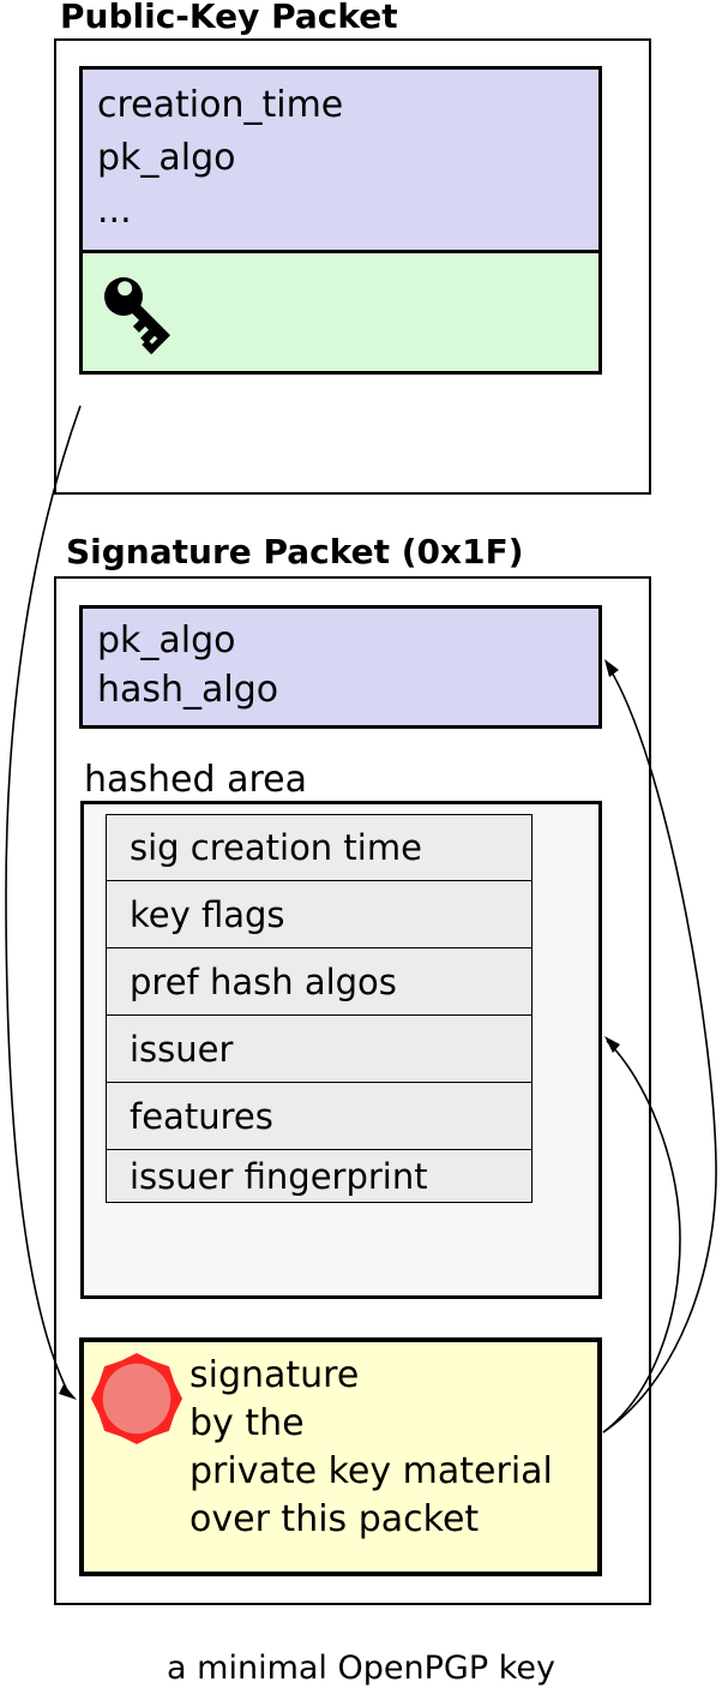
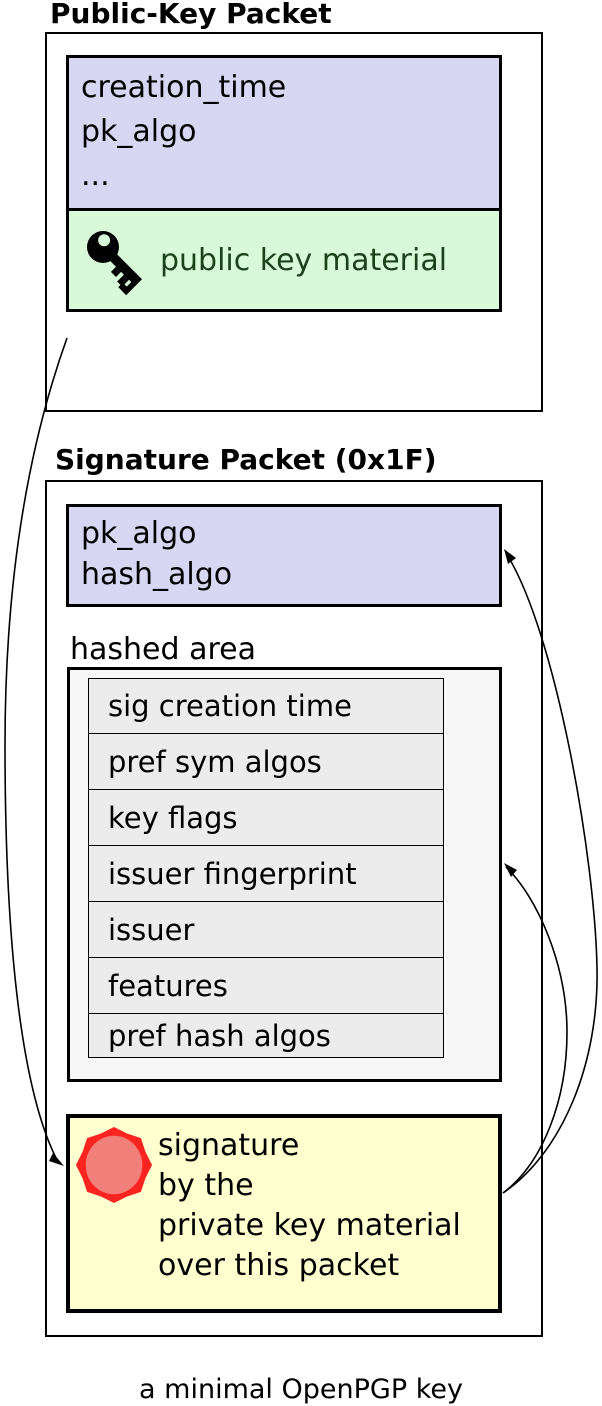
  Public-Key Packet
  creation_time
  pk_algo
  ...
+ public key material
  Signature Packet (0x1F)
  pk_algo
  hash_algo
  hashed area
  sig creation time
+ pref sym algos
  key flags
- pref hash algos
+ issuer fingerprint
  issuer
  features
- issuer fingerprint
+ pref hash algos
  signature
  by the
  private key material
  over this packet
  a minimal OpenPGP key
